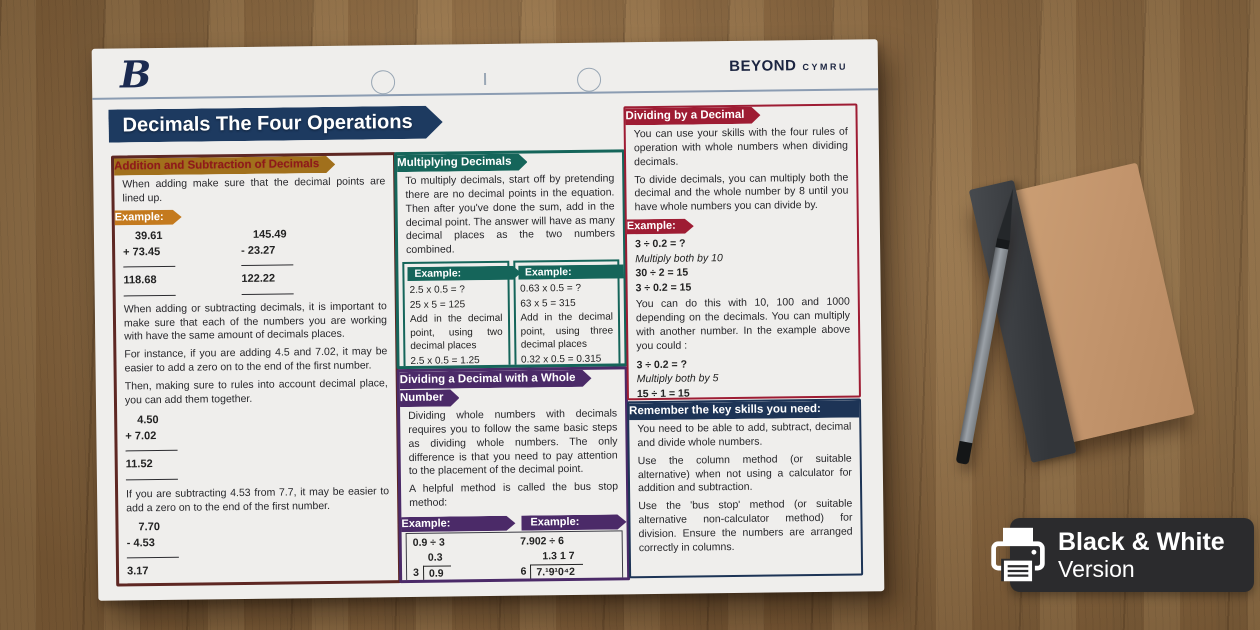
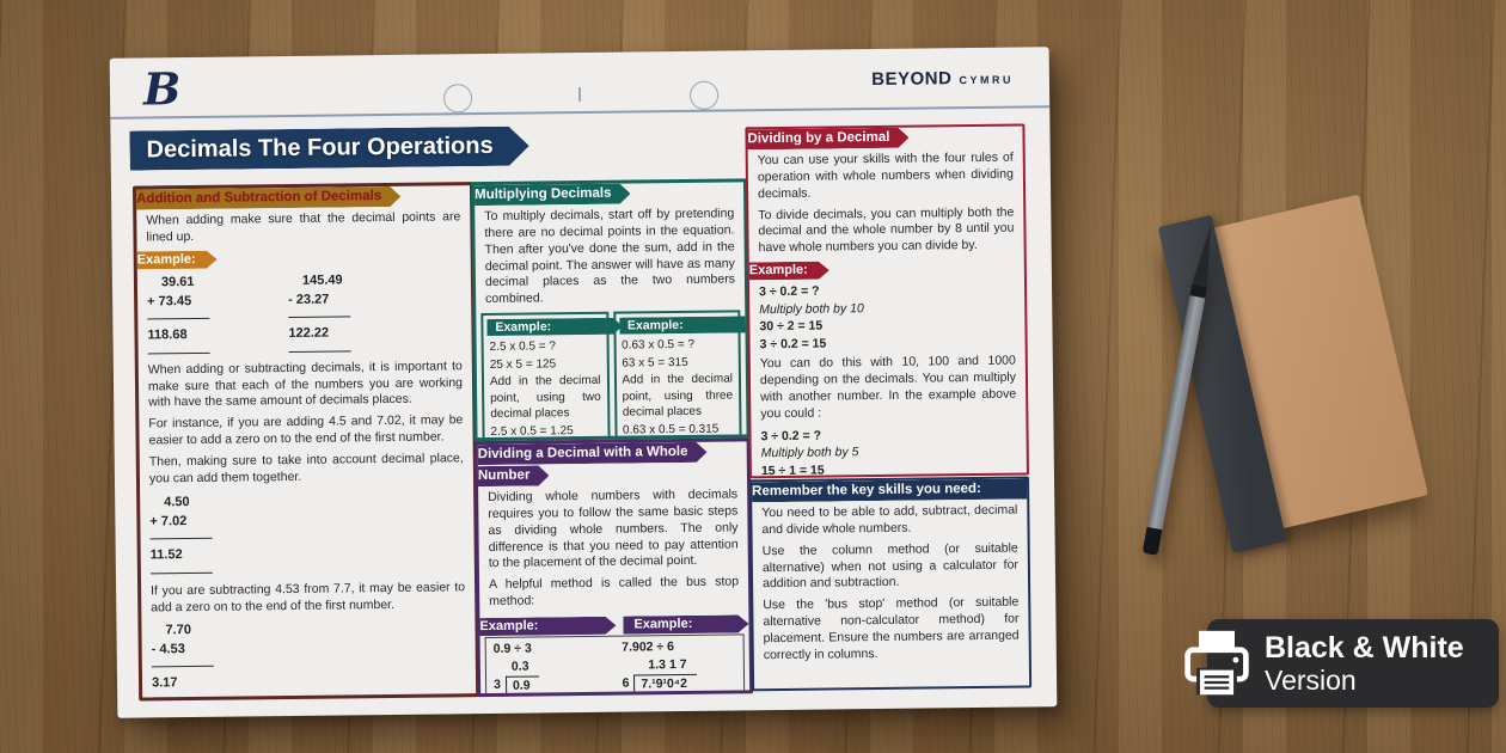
  B
  BEYOND
  CYMRU
  Decimals The Four Operations
  Addition and Subtraction of Decimals
  When adding make sure that the decimal points are lined up.
  Example:
  39.61
  + 73.45
  118.68
  145.49
  - 23.27
  122.22
  When adding or subtracting decimals, it is important to make sure that each of the numbers you are working with have the same amount of decimals places.
  For instance, if you are adding 4.5 and 7.02, it may be easier to add a zero on to the end of the first number.
- Then, making sure to rules into account decimal place, you can add them together.
+ Then, making sure to take into account decimal place, you can add them together.
  4.50
  + 7.02
  11.52
  If you are subtracting 4.53 from 7.7, it may be easier to add a zero on to the end of the first number.
  7.70
  - 4.53
  3.17
  Multiplying Decimals
  To multiply decimals, start off by pretending there are no decimal points in the equation. Then after you've done the sum, add in the decimal point. The answer will have as many decimal places as the two numbers combined.
  Example:
  2.5 x 0.5 = ?
  25 x 5 = 125
  Add in the decimal point, using two decimal places
  2.5 x 0.5 = 1.25
  Example:
  0.63 x 0.5 = ?
  63 x 5 = 315
  Add in the decimal point, using three decimal places
- 0.32 x 0.5 = 0.315
+ 0.63 x 0.5 = 0.315
  Dividing a Decimal with a Whole
  Number
  Dividing whole numbers with decimals requires you to follow the same basic steps as dividing whole numbers. The only difference is that you need to pay attention to the placement of the decimal point.
  A helpful method is called the bus stop method:
  Example:
  Example:
  0.9 ÷ 3
  0.3
  3
  0.9
  7.902 ÷ 6
  1.3 1 7
  6
  7.¹9¹0⁴2
  Dividing by a Decimal
  You can use your skills with the four rules of operation with whole numbers when dividing decimals.
  To divide decimals, you can multiply both the decimal and the whole number by 8 until you have whole numbers you can divide by.
  Example:
  3 ÷ 0.2 = ?
  Multiply both by 10
  30 ÷ 2 = 15
  3 ÷ 0.2 = 15
  You can do this with 10, 100 and 1000 depending on the decimals. You can multiply with another number. In the example above you could :
  3 ÷ 0.2 = ?
  Multiply both by 5
  15 ÷ 1 = 15
  Remember the key skills you need:
  You need to be able to add, subtract, decimal and divide whole numbers.
  Use the column method (or suitable alternative) when not using a calculator for addition and subtraction.
- Use the 'bus stop' method (or suitable alternative non-calculator method) for division. Ensure the numbers are arranged correctly in columns.
+ Use the 'bus stop' method (or suitable alternative non-calculator method) for placement. Ensure the numbers are arranged correctly in columns.
  Black & White
  Version
